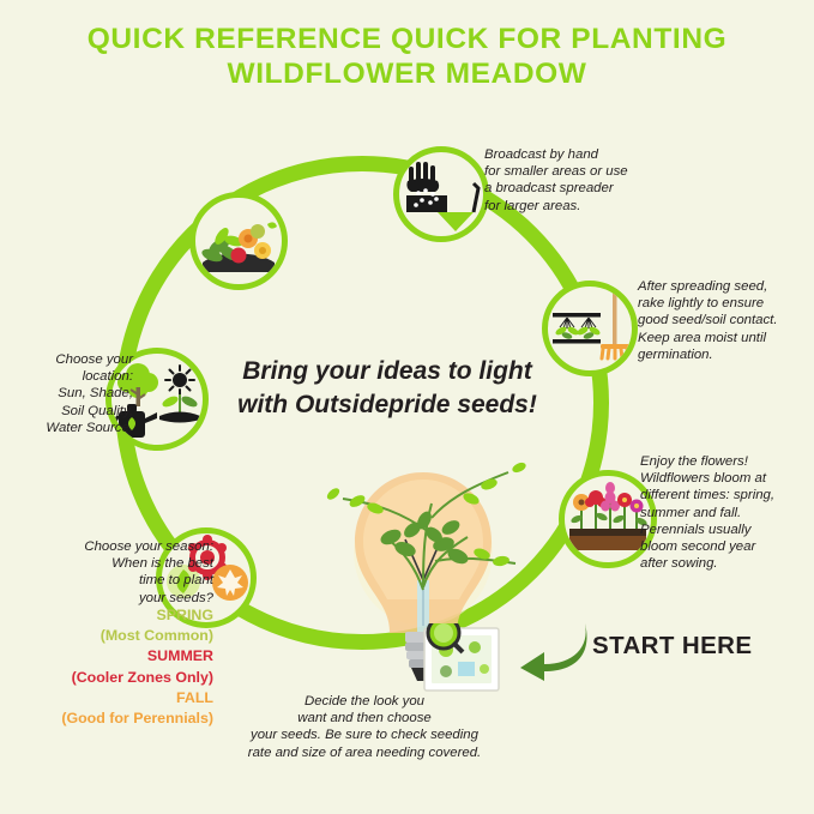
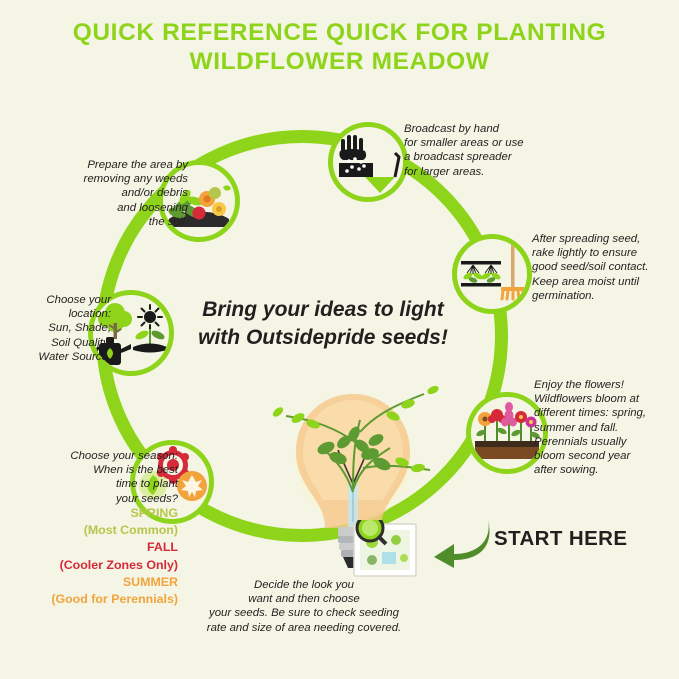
  QUICK REFERENCE QUICK FOR PLANTING
  WILDFLOWER MEADOW
+ Prepare the area by
+ removing any weeds
+ and/or debris
+ and loosening
+ the soil.
  Broadcast by hand
  for smaller areas or use
  a broadcast spreader
  for larger areas.
  After spreading seed,
  rake lightly to ensure
  good seed/soil contact.
  Keep area moist until
  germination.
  Enjoy the flowers!
  Wildflowers bloom at
  different times: spring,
  summer and fall.
  Perennials usually
  bloom second year
  after sowing.
  Choose your
  location:
  Sun, Shade,
  Soil Quality,
  Water Source.
  Choose your season:
  When is the best
  time to plant
  your seeds?
  Decide the look you
  want and then choose
  your seeds. Be sure to check seeding
  rate and size of area needing covered.
  SPRING
  (Most Common)
- SUMMER
+ FALL
  (Cooler Zones Only)
- FALL
+ SUMMER
  (Good for Perennials)
  Bring your ideas to light
  with Outsidepride seeds!
  START HERE
